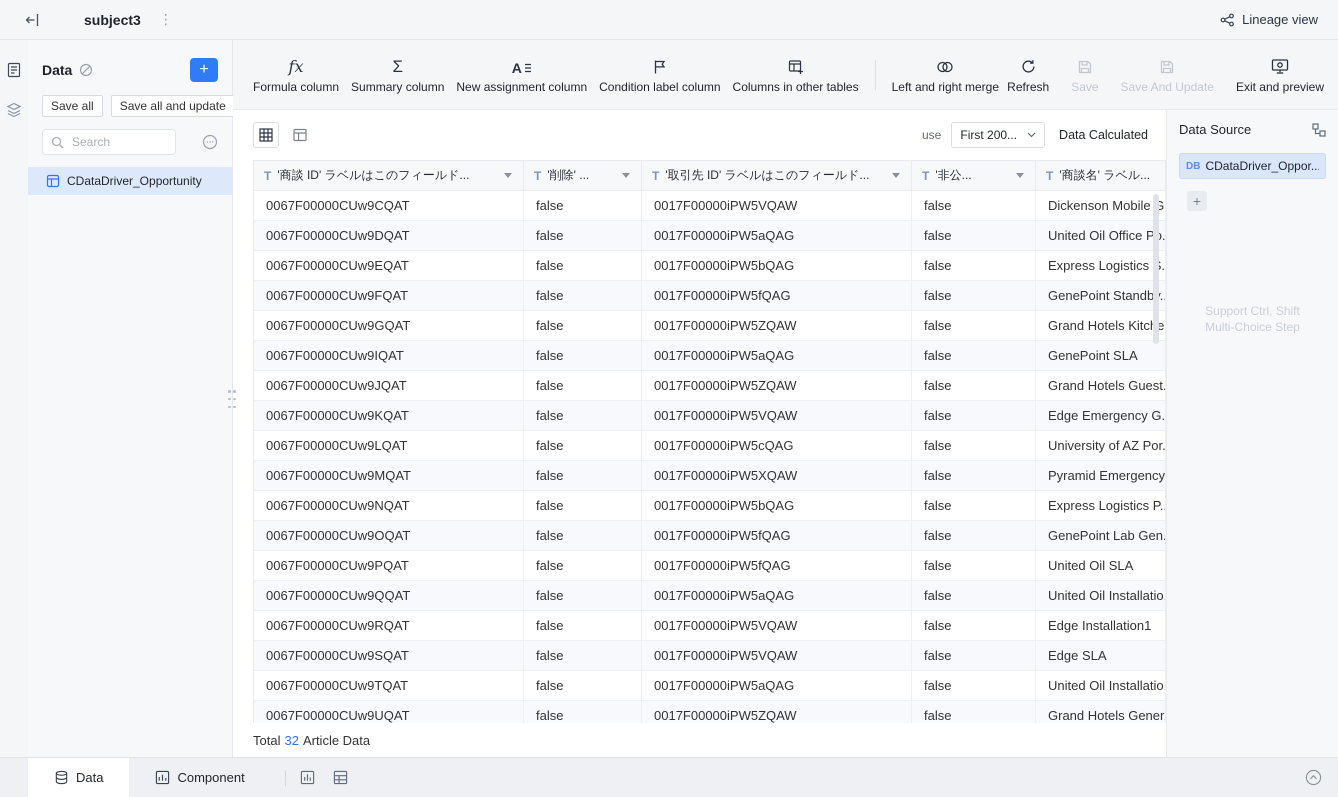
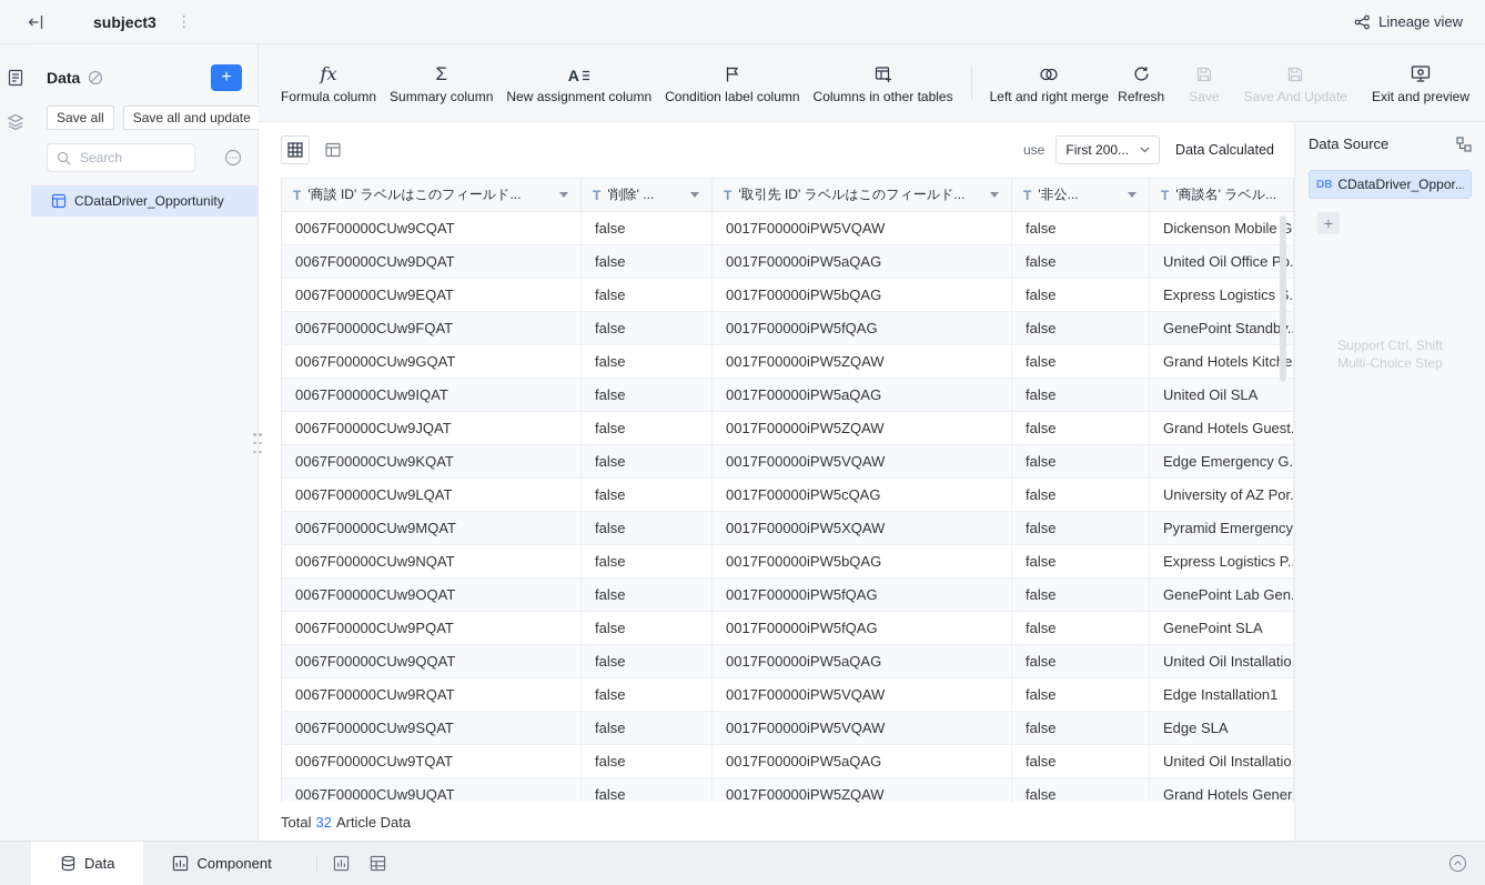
  subject3
  ⋮
  Lineage view
  Data
  +
  Save all
  Save all and update
  Search
  CDataDriver_Opportunity
  fx
  Formula column
  Σ
  Summary column
  A
  New assignment column
  Condition label column
  Columns in other tables
  Left and right merge
  Refresh
  Save
  Save And Update
  Exit and preview
  use
  First 200...
  Data Calculated
  T
  '商談 ID' ラベルはこのフィールド...
  T
  '削除' ...
  T
  '取引先 ID' ラベルはこのフィールド...
  T
  '非公...
  T
  '商談名' ラベル...
  0067F00000CUw9CQAT
  false
  0017F00000iPW5VQAW
  false
  Dickenson Mobile G
  0067F00000CUw9DQAT
  false
  0017F00000iPW5aQAG
  false
  United Oil Office P.
  0067F00000CUw9EQAT
  false
  0017F00000iPW5bQAG
  false
  Express Logistics.
  0067F00000CUw9FQAT
  false
  0017F00000iPW5fQAG
  false
  GenePoint Standb..
  0067F00000CUw9GQAT
  false
  0017F00000iPW5ZQAW
  false
  Grand Hotels Kitce
  0067F00000CUw9IQAT
  false
  0017F00000iPW5aQAG
  false
- GenePoint SLA
+ United Oil SLA
  0067F00000CUw9JQAT
  false
  0017F00000iPW5ZQAW
  false
  Grand Hotels Guest.
  0067F00000CUw9KQAT
  false
  0017F00000iPW5VQAW
  false
  Edge Emergency G.
  0067F00000CUw9LQAT
  false
  0017F00000iPW5cQAG
  false
  University of AZ Por.
  0067F00000CUw9MQAT
  false
  0017F00000iPW5XQAW
  false
  Pyramid Emergency.
  0067F00000CUw9NQAT
  false
  0017F00000iPW5bQAG
  false
  Express Logistics P..
  0067F00000CUw9OQAT
  false
  0017F00000iPW5fQAG
  false
  GenePoint Lab Gen.
  0067F00000CUw9PQAT
  false
  0017F00000iPW5fQAG
  false
- United Oil SLA
+ GenePoint SLA
  0067F00000CUw9QQAT
  false
  0017F00000iPW5aQAG
  false
  United Oil Installatio.
  0067F00000CUw9RQAT
  false
  0017F00000iPW5VQAW
  false
  Edge Installation1
  0067F00000CUw9SQAT
  false
  0017F00000iPW5VQAW
  false
  Edge SLA
  0067F00000CUw9TQAT
  false
  0017F00000iPW5aQAG
  false
  United Oil Installatio.
  0067F00000CUw9UQAT
  false
  0017F00000iPW5ZQAW
  false
  Grand Hotels Gener.
  Total
  32
  Article Data
  Data Source
  DB
  CDataDriver_Oppor..
  +
  Support Ctrl, Shift
  Multi-Choice Step
  Data
  Component
